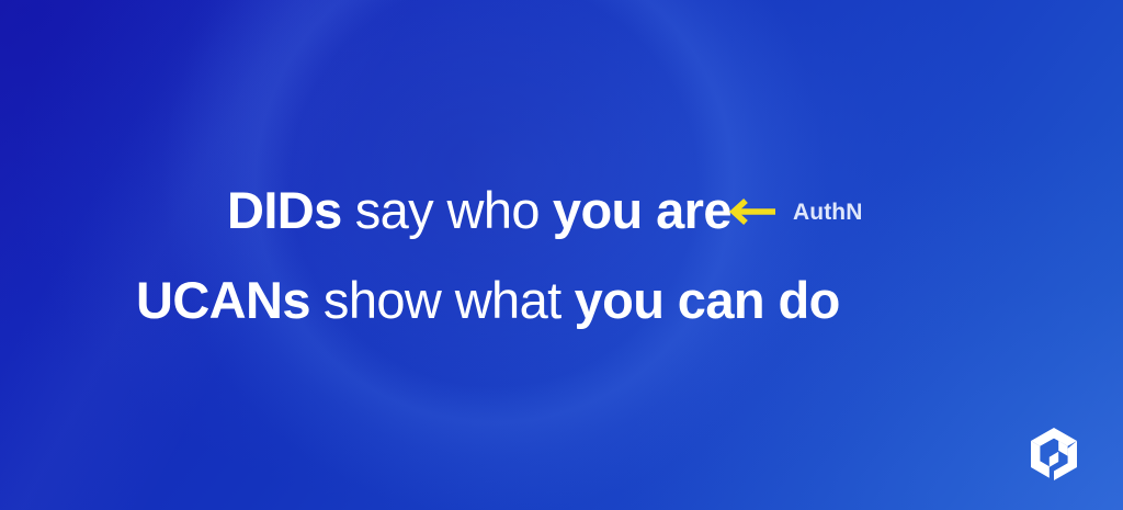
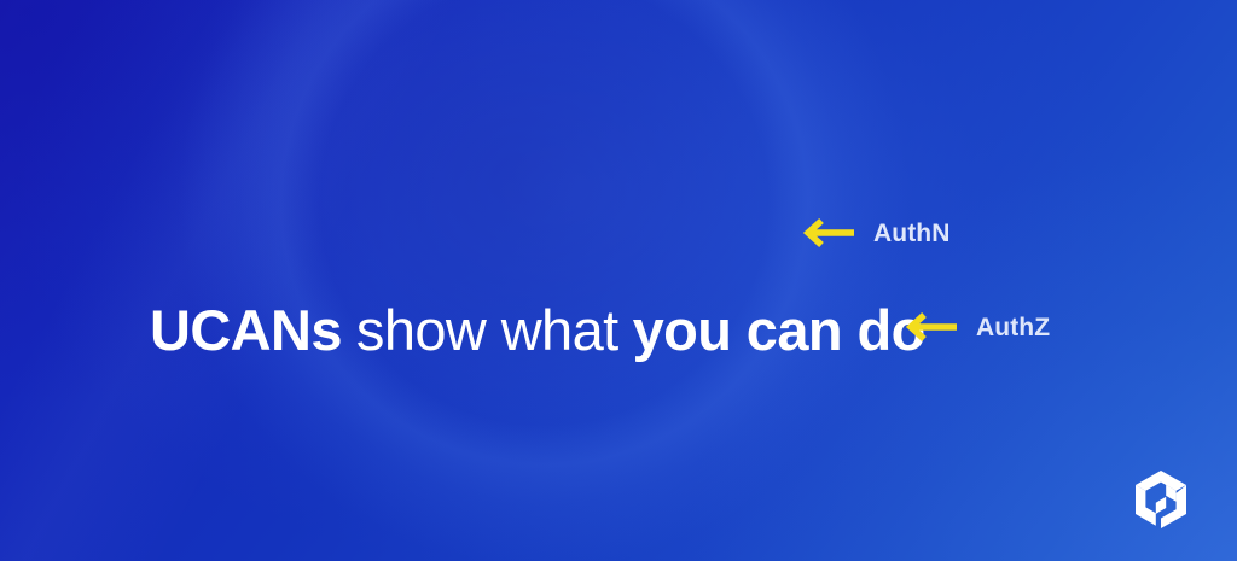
- DIDs say who you are
  UCANs show what you can do
  AuthN
+ AuthZ
